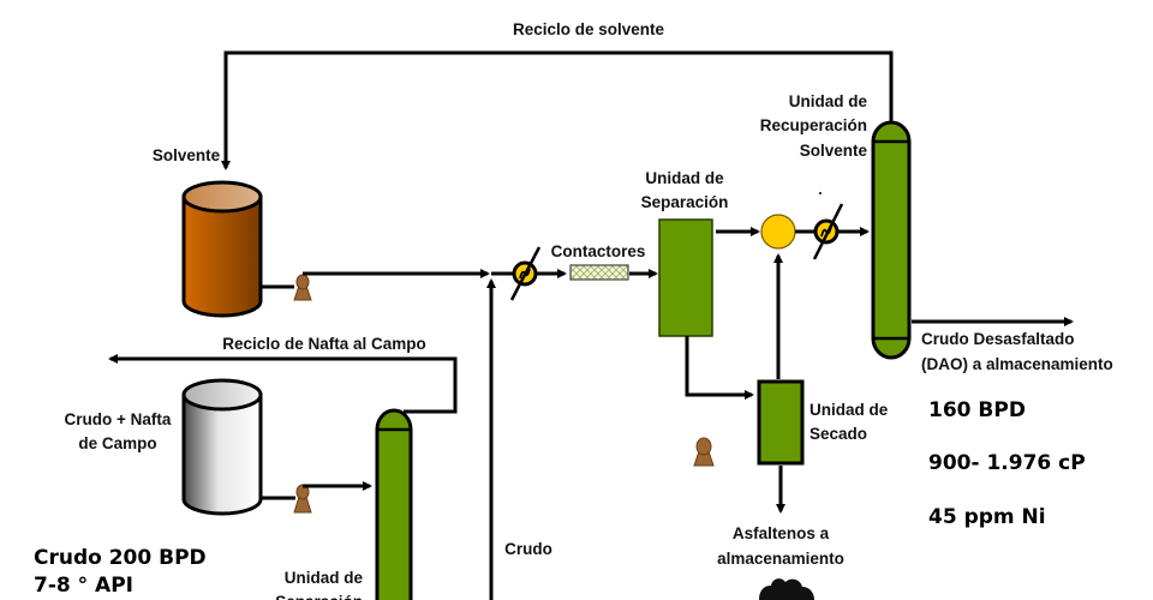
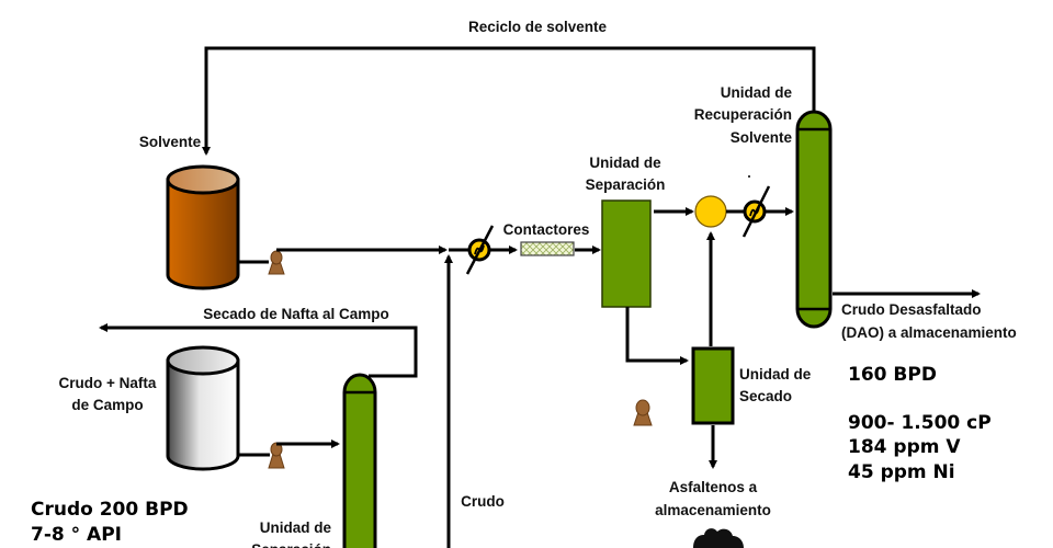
  Reciclo de solvente
  Solvente
  Crudo
  Contactores
  Unidad de
  Separación
  Unidad de
  Secado
  Asfaltenos a
  almacenamiento
  Unidad de
  Recuperación
  Solvente
  Crudo Desasfaltado
  (DAO) a almacenamiento
  160 BPD
- 900- 1.976 cP
+ 900- 1.500 cP
+ 184 ppm V
  45 ppm Ni
- Reciclo de Nafta al Campo
+ Secado de Nafta al Campo
  Crudo + Nafta
  de Campo
  Unidad de
  Crudo 200 BPD
  7-8 ° API
